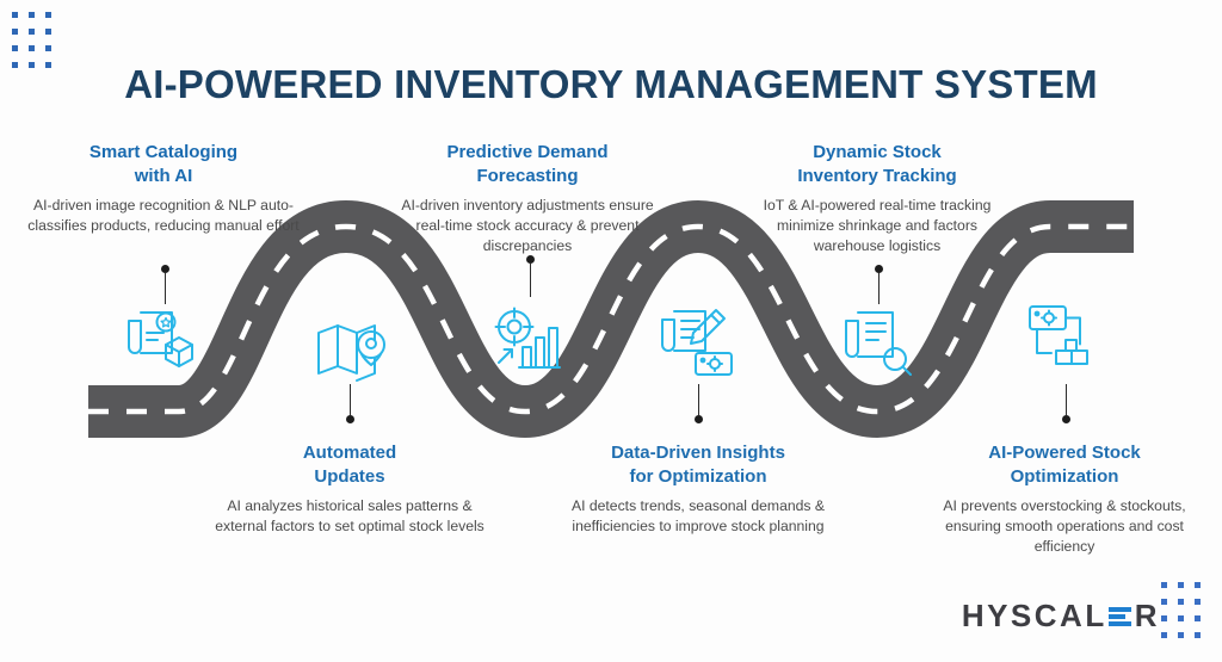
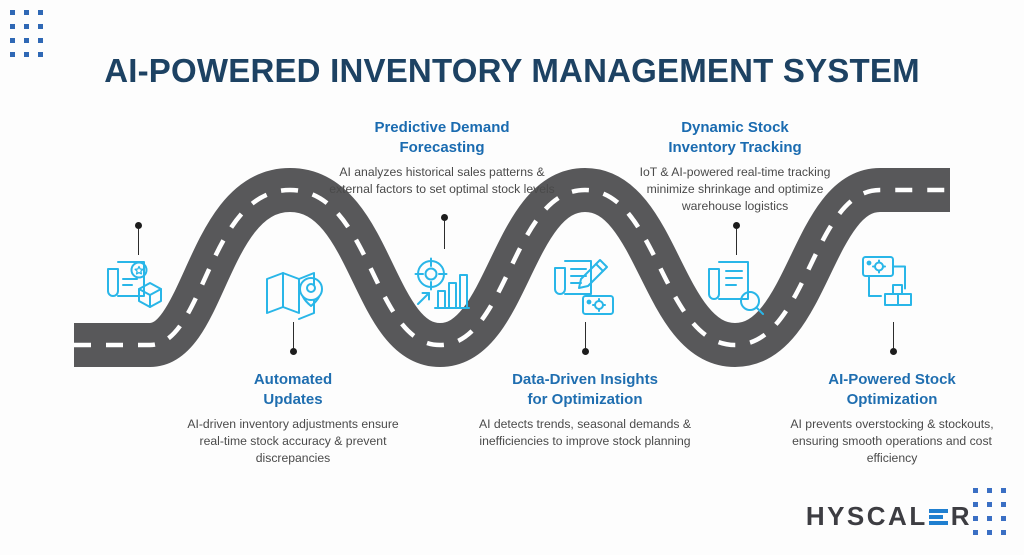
  AI-POWERED INVENTORY MANAGEMENT SYSTEM
- Smart Cataloging
- with AI
- AI-driven image recognition & NLP auto-classifies products, reducing manual effort
  Predictive Demand
  Forecasting
- AI-driven inventory adjustments ensure real-time stock accuracy & prevent discrepancies
+ AI analyzes historical sales patterns & external factors to set optimal stock levels
  Dynamic Stock
  Inventory Tracking
- IoT & AI-powered real-time tracking minimize shrinkage and factors warehouse logistics
+ IoT & AI-powered real-time tracking minimize shrinkage and optimize warehouse logistics
  Automated
  Updates
- AI analyzes historical sales patterns & external factors to set optimal stock levels
+ AI-driven inventory adjustments ensure real-time stock accuracy & prevent discrepancies
  Data-Driven Insights
  for Optimization
  AI detects trends, seasonal demands & inefficiencies to improve stock planning
  AI-Powered Stock
  Optimization
  AI prevents overstocking & stockouts, ensuring smooth operations and cost efficiency
  HYSCAL
  R
